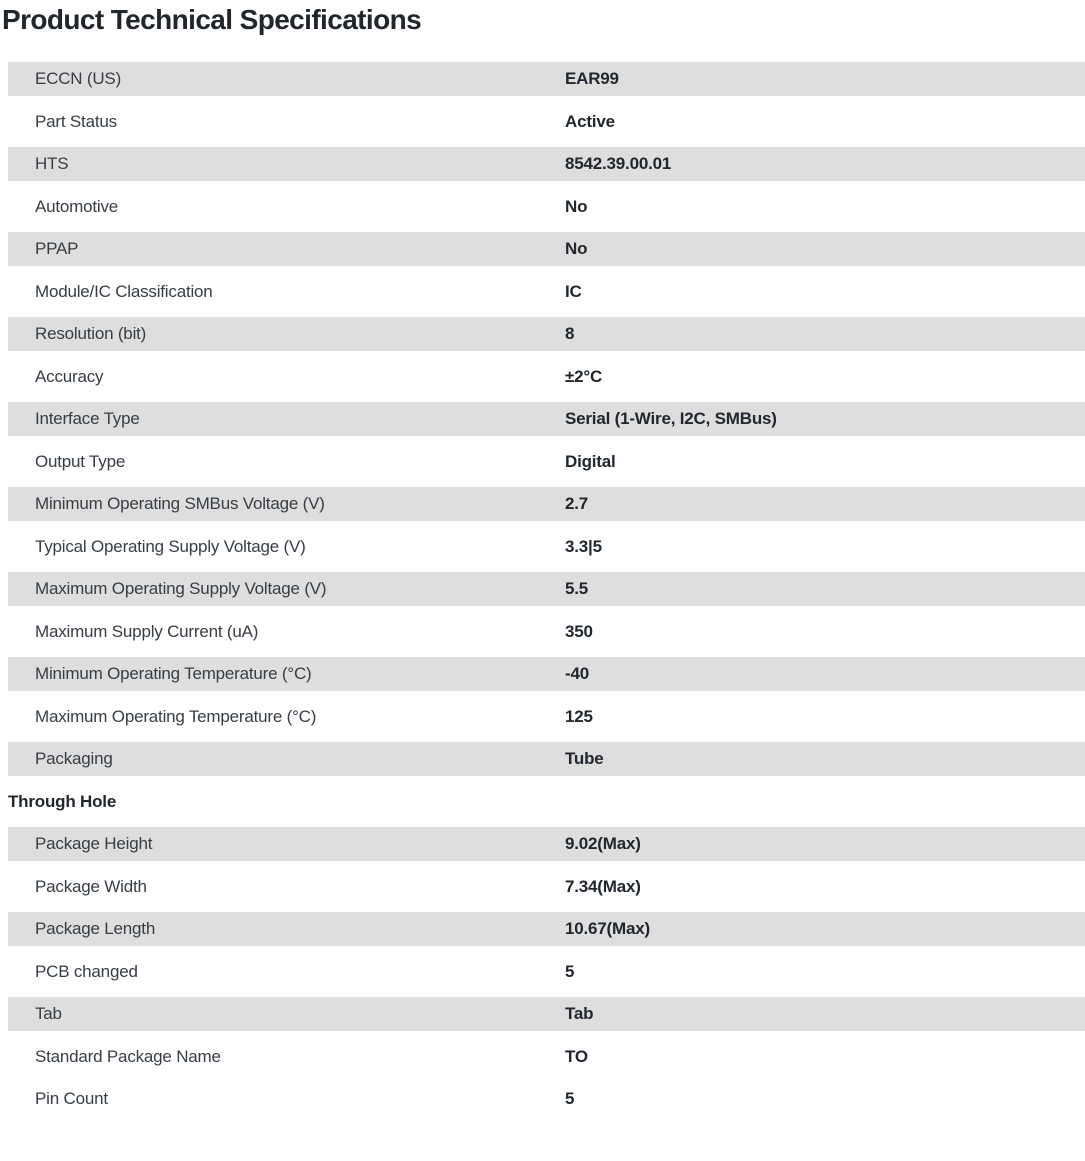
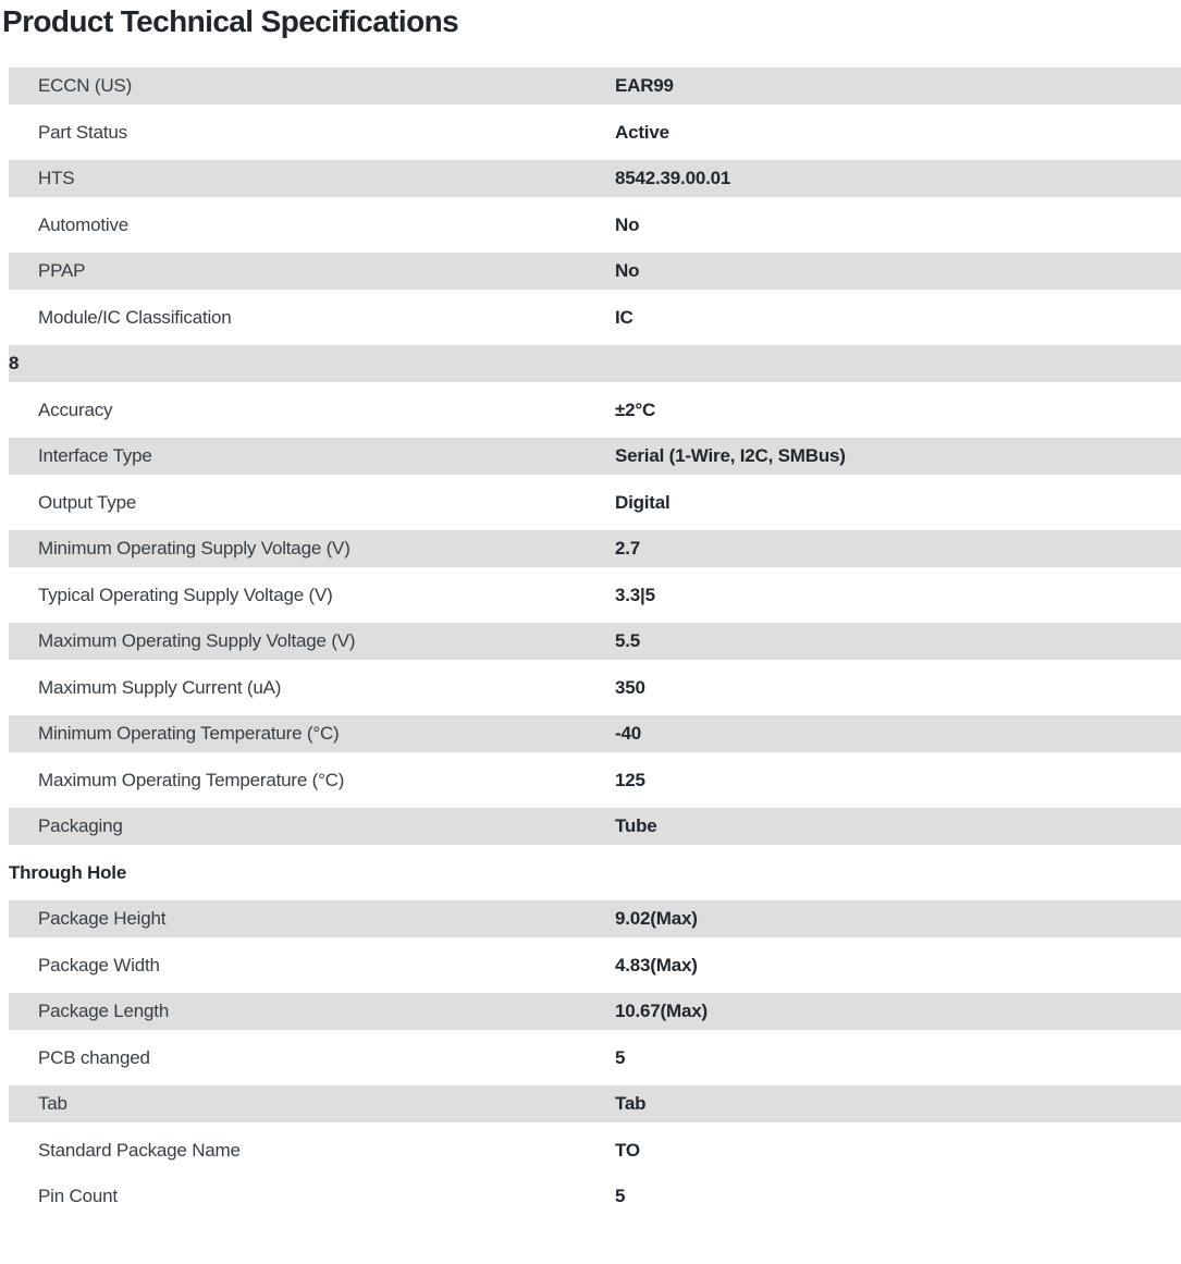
  Product Technical Specifications
  ECCN (US)
  EAR99
  Part Status
  Active
  HTS
  8542.39.00.01
  Automotive
  No
  PPAP
  No
  Module/IC Classification
  IC
- Resolution (bit)
  8
  Accuracy
  ±2°C
  Interface Type
  Serial (1-Wire, I2C, SMBus)
  Output Type
  Digital
- Minimum Operating SMBus Voltage (V)
+ Minimum Operating Supply Voltage (V)
  2.7
  Typical Operating Supply Voltage (V)
  3.3|5
  Maximum Operating Supply Voltage (V)
  5.5
  Maximum Supply Current (uA)
  350
  Minimum Operating Temperature (°C)
  -40
  Maximum Operating Temperature (°C)
  125
  Packaging
  Tube
  Through Hole
  Package Height
  9.02(Max)
  Package Width
- 7.34(Max)
+ 4.83(Max)
  Package Length
  10.67(Max)
  PCB changed
  5
  Tab
  Tab
  Standard Package Name
  TO
  Pin Count
  5
